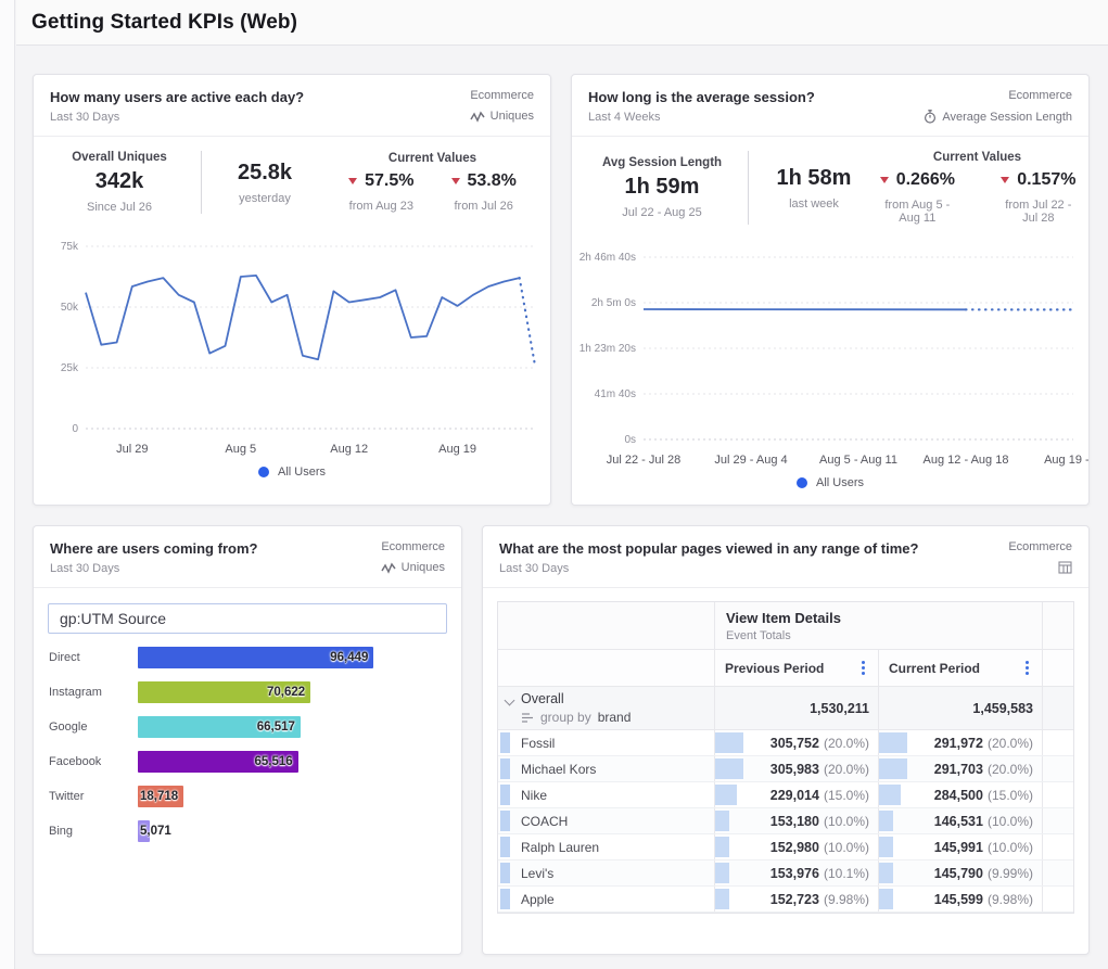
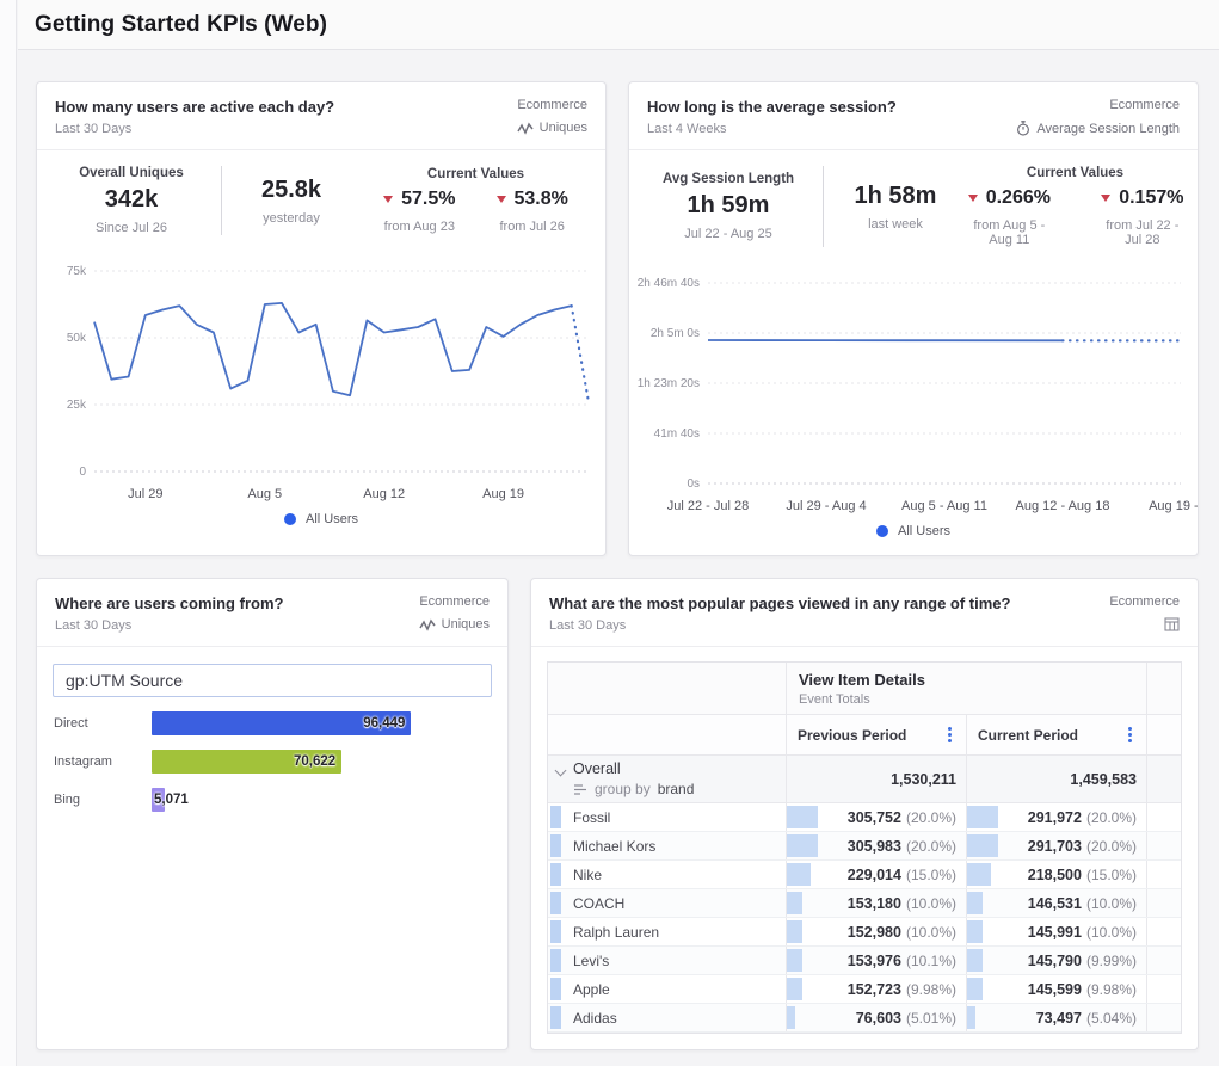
  Getting Started KPIs (Web)
  How many users are active each day?
  Last 30 Days
  Ecommerce
  Uniques
  Overall Uniques
  342k
  Since Jul 26
  25.8k
  yesterday
  Current Values
  57.5%
  from Aug 23
  53.8%
  from Jul 26
  75k
  50k
  25k
  0
  Jul 29
  Aug 5
  Aug 12
  Aug 19
  All Users
  How long is the average session?
  Last 4 Weeks
  Ecommerce
  Average Session Length
  Avg Session Length
  1h 59m
  Jul 22 - Aug 25
  1h 58m
  last week
  Current Values
  0.266%
  from Aug 5 - Aug 11
  0.157%
  from Jul 22 - Jul 28
  2h 46m 40s
  2h 5m 0s
  1h 23m 20s
  41m 40s
  0s
  Jul 22 - Jul 28
  Jul 29 - Aug 4
  Aug 5 - Aug 11
  Aug 12 - Aug 18
  All Users
  Where are users coming from?
  Last 30 Days
  Ecommerce
  Uniques
  gp:UTM Source
  Direct
  96,449
  Instagram
  70,622
- Google
- 66,517
- Facebook
- 65,516
- Twitter
- 18,718
  Bing
  5,071
  What are the most popular pages viewed in any range of time?
  Last 30 Days
  Ecommerce
  View Item Details
  Event Totals
  Previous Period
  Current Period
  Overall
  group by
  brand
  1,530,211
  1,459,583
  Fossil
  305,752
  (20.0%)
  291,972
  (20.0%)
  Michael Kors
  305,983
  (20.0%)
  291,703
  (20.0%)
  Nike
  229,014
  (15.0%)
- 284,500
+ 218,500
  (15.0%)
  COACH
  153,180
  (10.0%)
  146,531
  (10.0%)
  Ralph Lauren
  152,980
  (10.0%)
  145,991
  (10.0%)
  Levi's
  153,976
  (10.1%)
  145,790
  (9.99%)
  Apple
  152,723
  (9.98%)
  145,599
  (9.98%)
+ Adidas
+ 76,603
+ (5.01%)
+ 73,497
+ (5.04%)
